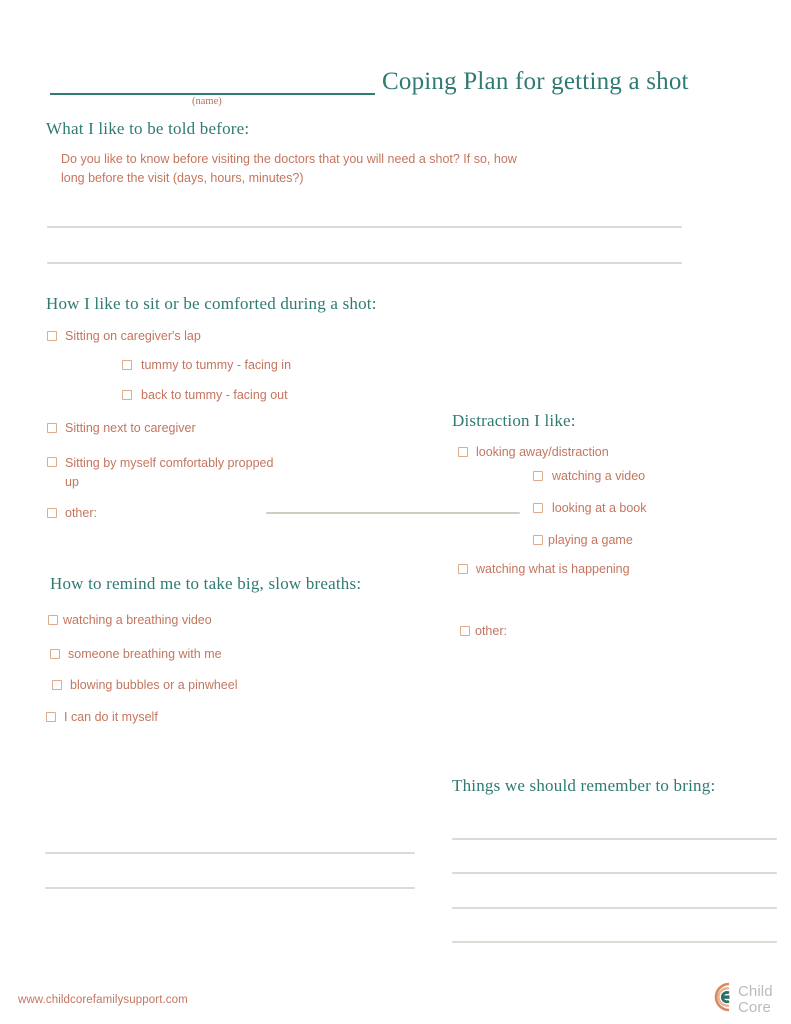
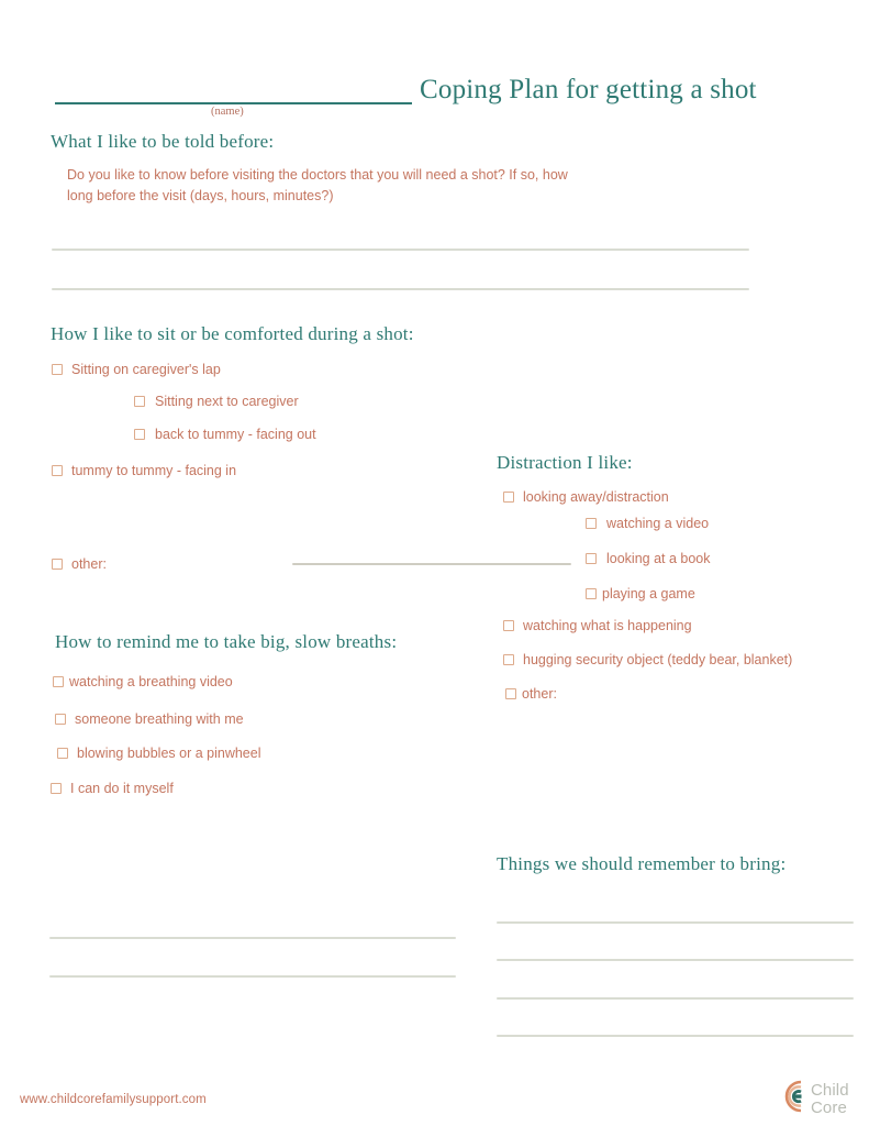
  (name)
  Coping Plan for getting a shot
  What I like to be told before:
  Do you like to know before visiting the doctors that you will need a shot? If so, how long before the visit (days, hours, minutes?)
  How I like to sit or be comforted during a shot:
  Sitting on caregiver's lap
- tummy to tummy - facing in
+ Sitting next to caregiver
  back to tummy - facing out
- Sitting next to caregiver
+ tummy to tummy - facing in
- Sitting by myself comfortably propped
- up
  other:
  Distraction I like:
  looking away/distraction
  watching a video
  looking at a book
  playing a game
  watching what is happening
+ hugging security object (teddy bear, blanket)
  other:
  How to remind me to take big, slow breaths:
  watching a breathing video
  someone breathing with me
  blowing bubbles or a pinwheel
  I can do it myself
  Things we should remember to bring:
  www.childcorefamilysupport.com
  Child
  Core
